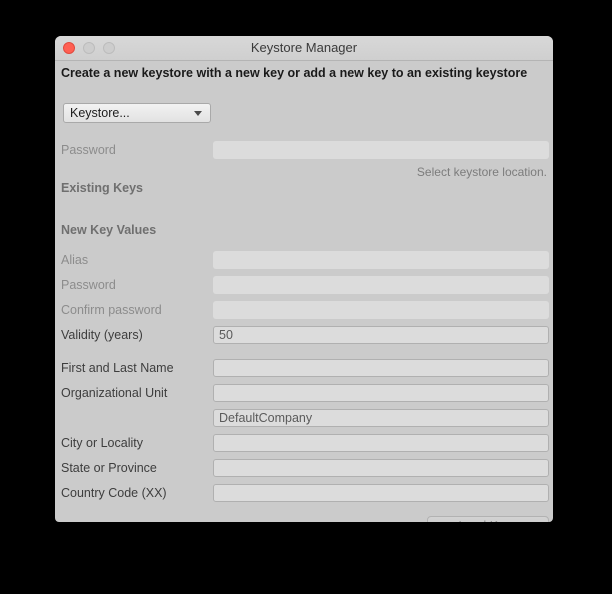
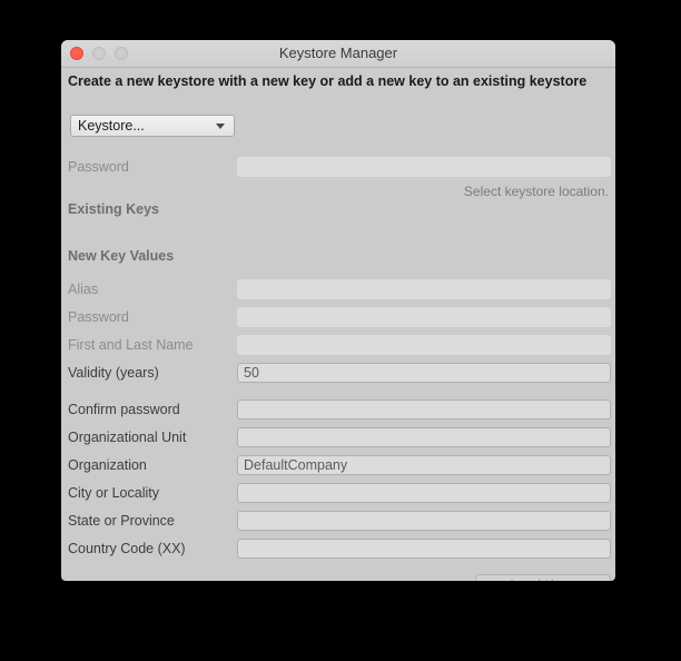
  Keystore Manager
  Create a new keystore with a new key or add a new key to an existing keystore
  Keystore...
  Password
  Select keystore location.
  Existing Keys
  New Key Values
  Alias
  Password
- Confirm password
+ First and Last Name
  Validity (years)
  50
- First and Last Name
+ Confirm password
  Organizational Unit
+ Organization
  DefaultCompany
  City or Locality
  State or Province
  Country Code (XX)
